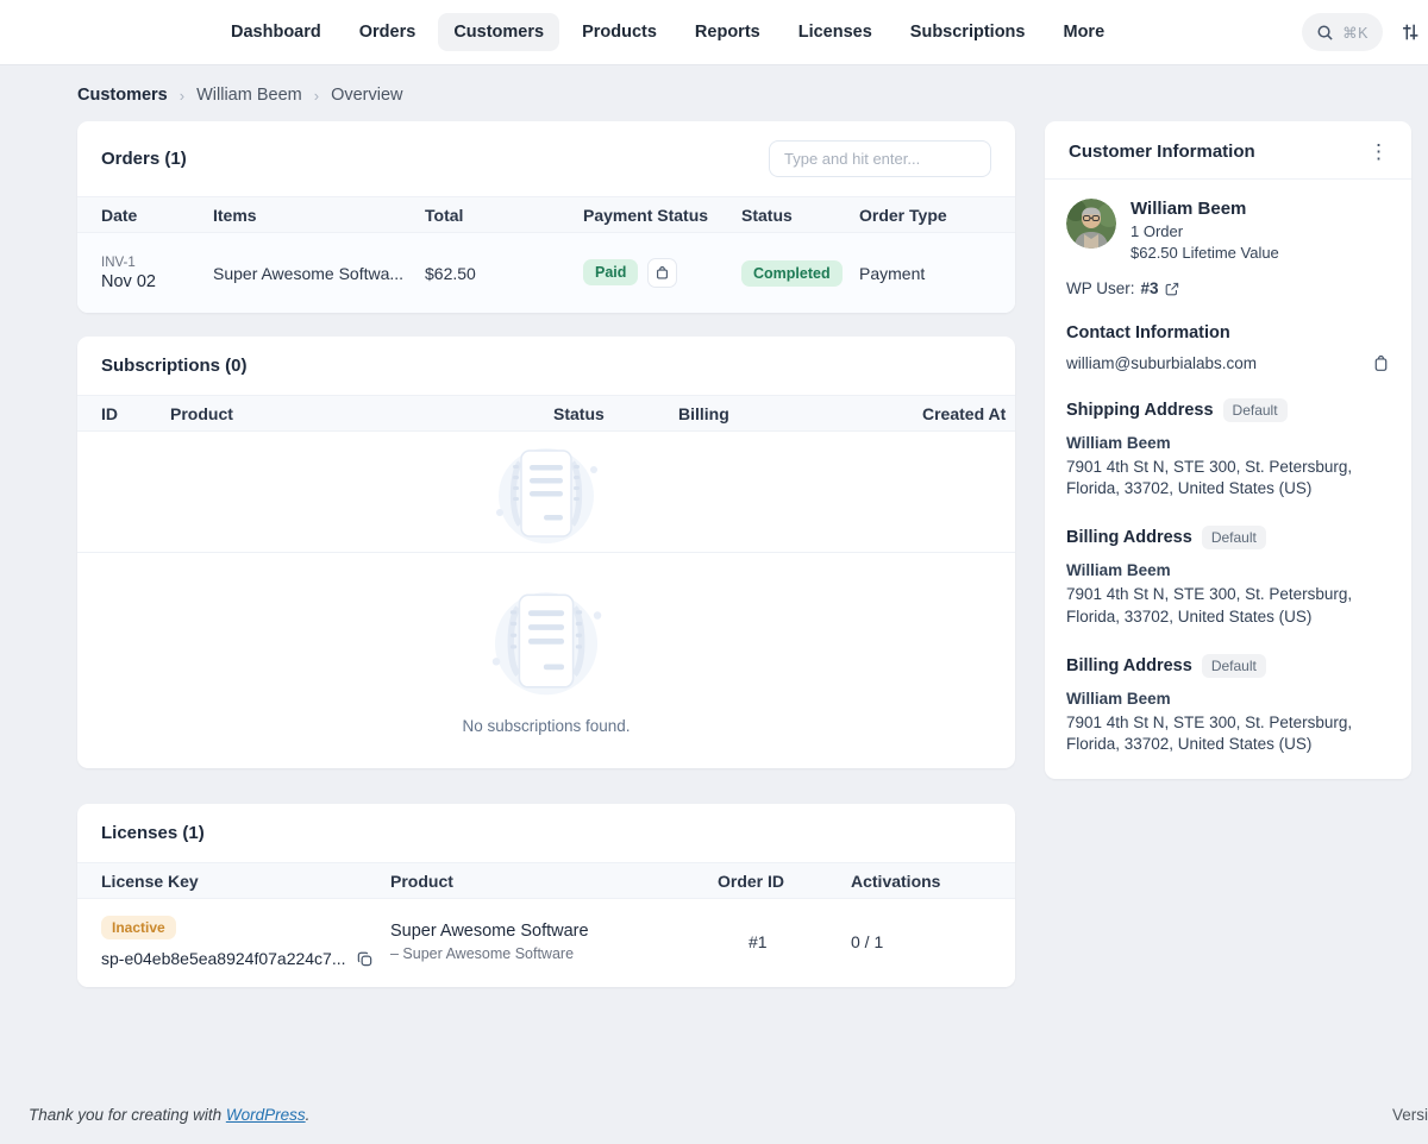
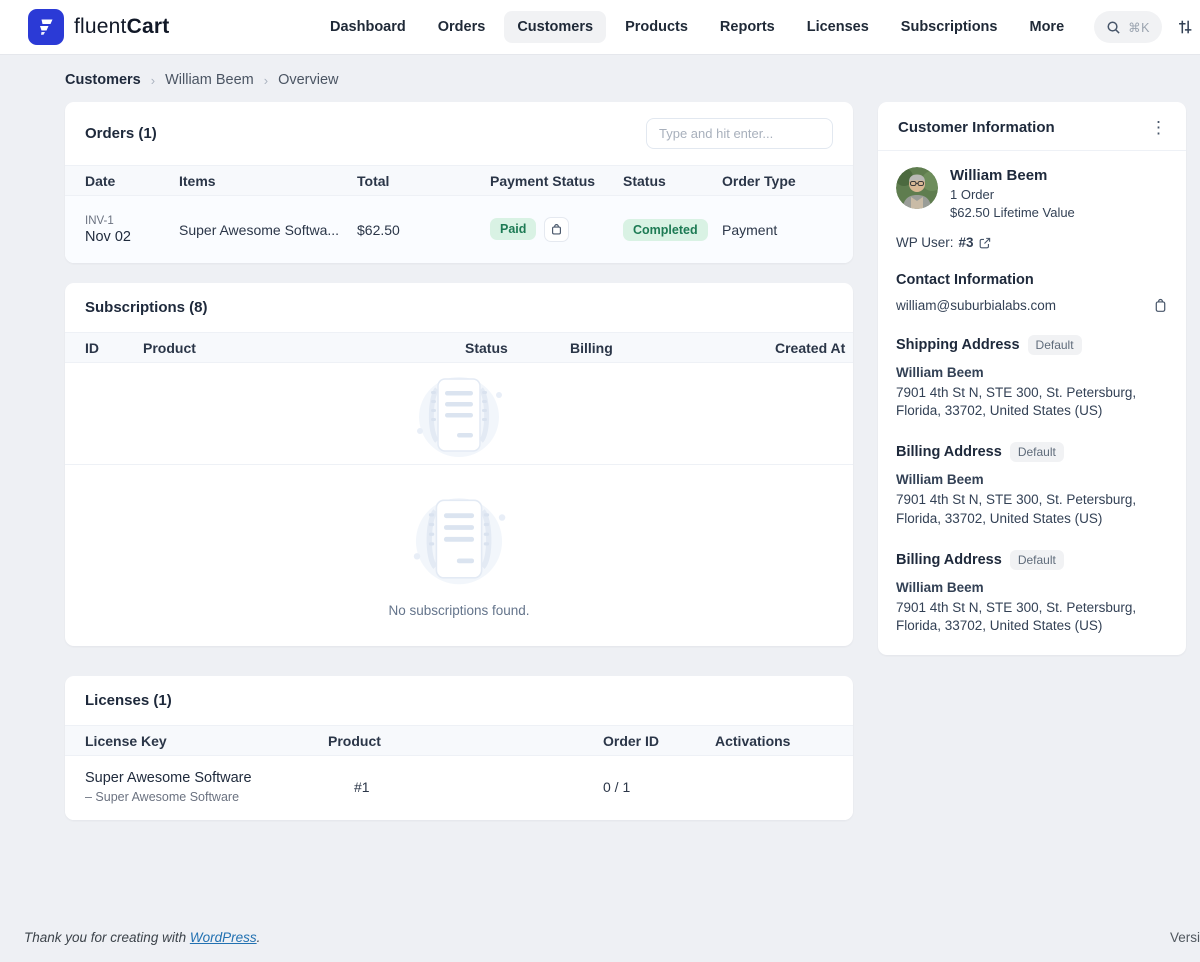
+ fluentCart
  Dashboard
  Orders
  Customers
  Products
  Reports
  Licenses
  Subscriptions
  More
  ⌘K
  Customers
  ›
  William Beem
  ›
  Overview
  Orders (1)
  Type and hit enter...
  Date
  Items
  Total
  Payment Status
  Status
  Order Type
  INV-1
  Nov 02
  Super Awesome Softwa...
  $62.50
  Paid
  Completed
  Payment
- Subscriptions (0)
+ Subscriptions (8)
  ID
  Product
  Status
  Billing
  Created At
  No subscriptions found.
  Licenses (1)
  License Key
  Product
  Order ID
  Activations
- Inactive
- sp-e04eb8e5ea8924f07a224c7...
  Super Awesome Software
  – Super Awesome Software
  #1
  0 / 1
  Customer Information
  ⋮
  William Beem
  1 Order
  $62.50 Lifetime Value
  WP User:
  #3
  Contact Information
  william@suburbialabs.com
  Shipping Address
  Default
  William Beem
  7901 4th St N, STE 300, St. Petersburg, Florida, 33702, United States (US)
  Billing Address
  Default
  William Beem
  7901 4th St N, STE 300, St. Petersburg, Florida, 33702, United States (US)
  Billing Address
  Default
  William Beem
  7901 4th St N, STE 300, St. Petersburg, Florida, 33702, United States (US)
  Thank you for creating with WordPress.
  Versi
